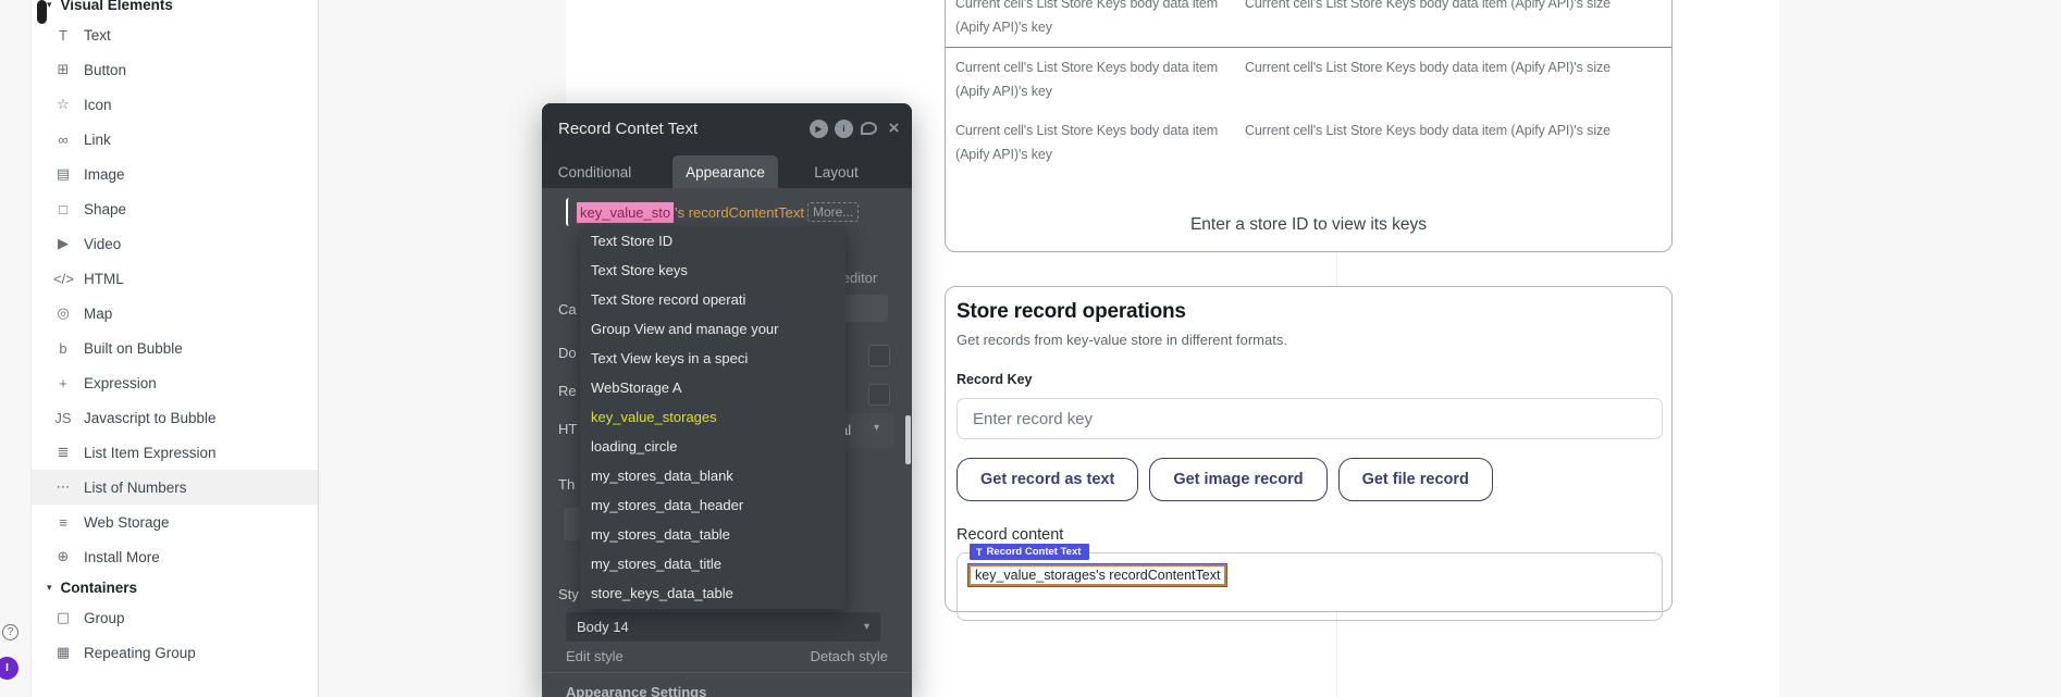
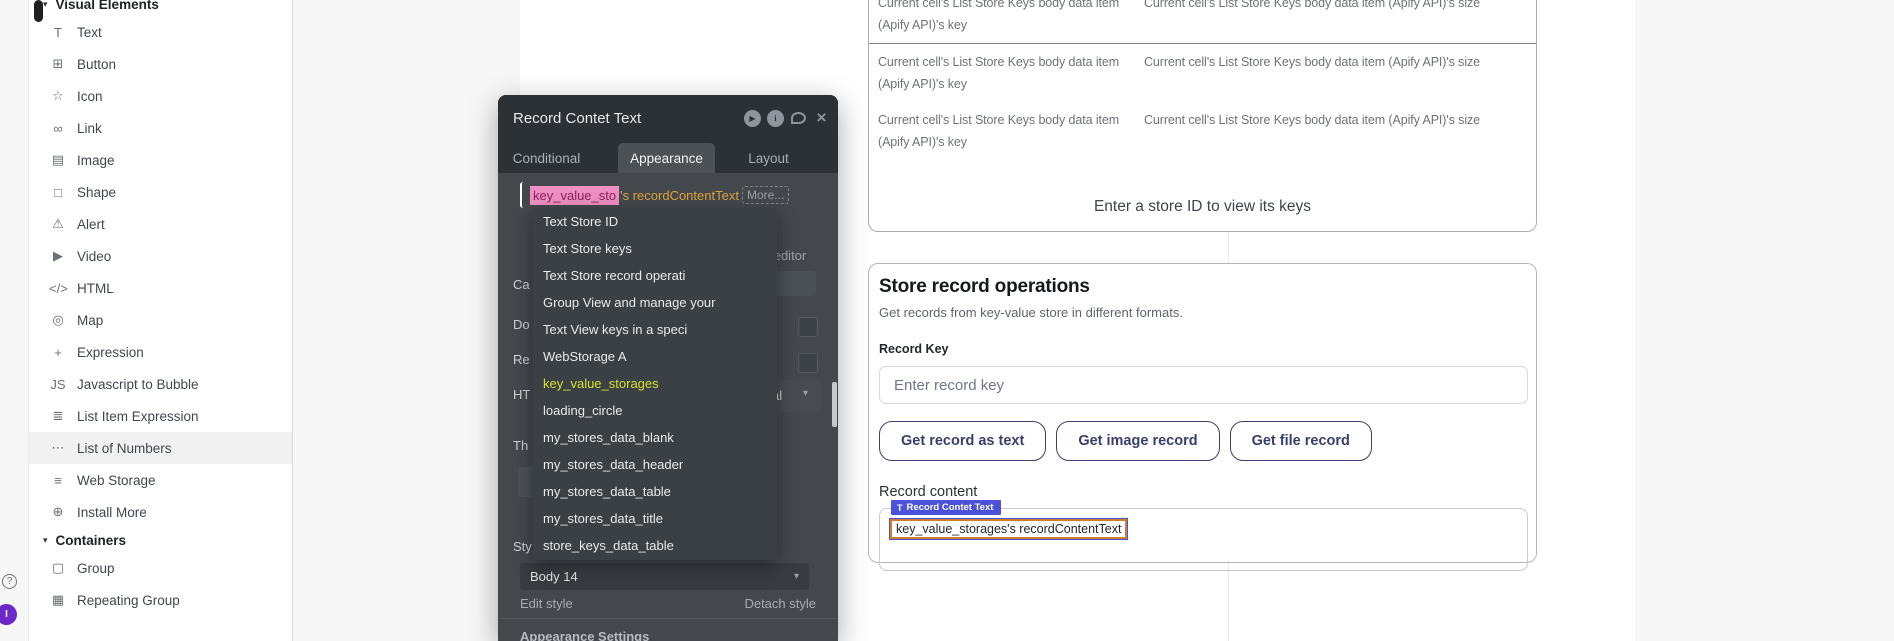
  Current cell's List Store Keys body data item (Apify API)'s key
  Current cell's List Store Keys body data item (Apify API)'s size
  Current cell's List Store Keys body data item (Apify API)'s key
  Current cell's List Store Keys body data item (Apify API)'s size
  Current cell's List Store Keys body data item (Apify API)'s key
  Current cell's List Store Keys body data item (Apify API)'s size
  Enter a store ID to view its keys
  Store record operations
  Get records from key-value store in different formats.
  Record Key
  Enter record key
  Get record as text
  Get image record
  Get file record
  Record content
  T
  Record Contet Text
  key_value_storages's recordContentText
  ?
  I
  ▾
  Visual Elements
  T
  Text
  ⊞
  Button
  ☆
  Icon
  ∞
  Link
  ▤
  Image
  □
  Shape
+ ⚠
+ Alert
  ▶
  Video
  </>
  HTML
  ◎
  Map
- b
- Built on Bubble
  +
  Expression
  JS
  Javascript to Bubble
  ≣
  List Item Expression
  ⋯
  List of Numbers
  ≡
  Web Storage
  ⊕
  Install More
  ▾
  Containers
  ▢
  Group
  ▦
  Repeating Group
  Record Contet Text
  ▶
  i
  ×
  Appearance
  Layout
  Conditional
  editor
  Ca
  Do
  Re
  HT
  ▾
  Th
  Sty
  key_value_sto
  's recordContentText
  More...
  Text Store ID
  Text Store keys
  Text Store record operati
  Group View and manage your
  Text View keys in a speci
  WebStorage A
  key_value_storages
  loading_circle
  my_stores_data_blank
  my_stores_data_header
  my_stores_data_table
  my_stores_data_title
  store_keys_data_table
  Body 14
  ▾
  Edit style
  Detach style
  Appearance Settings
